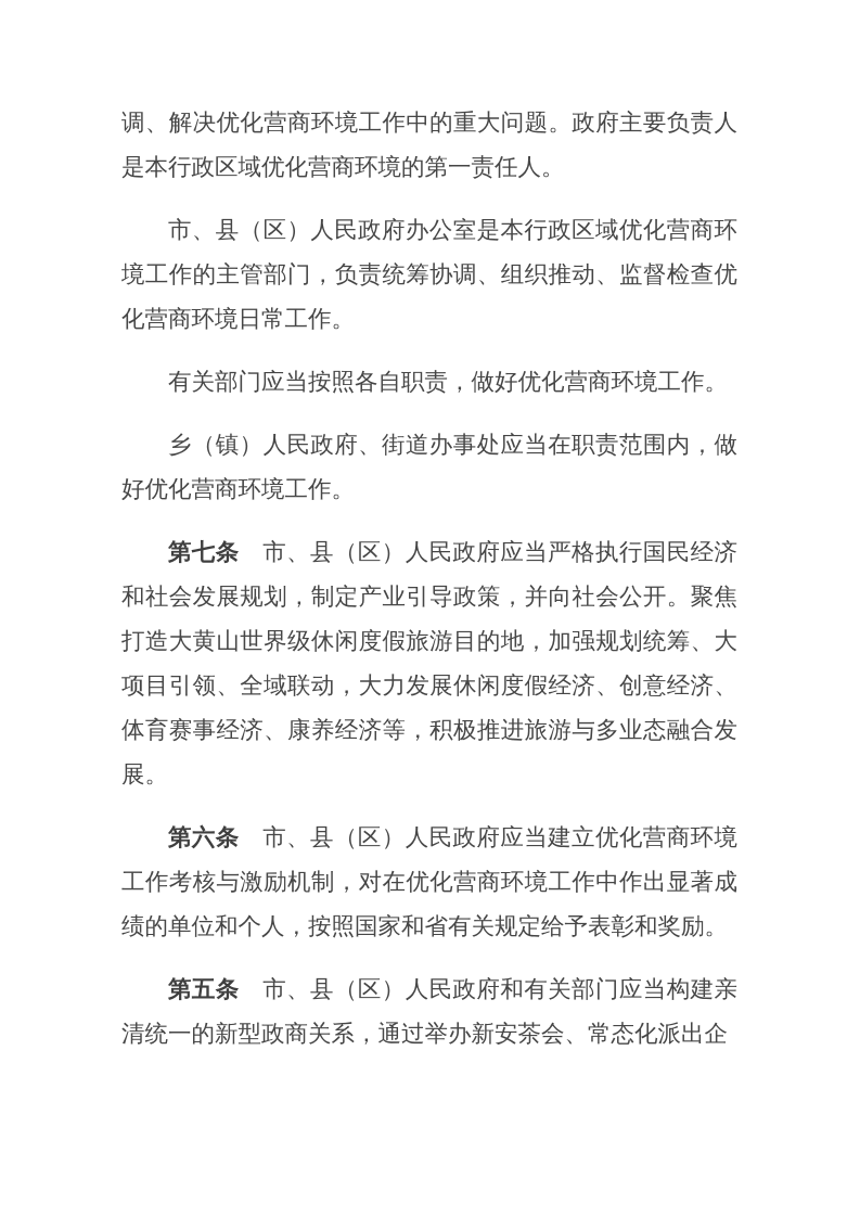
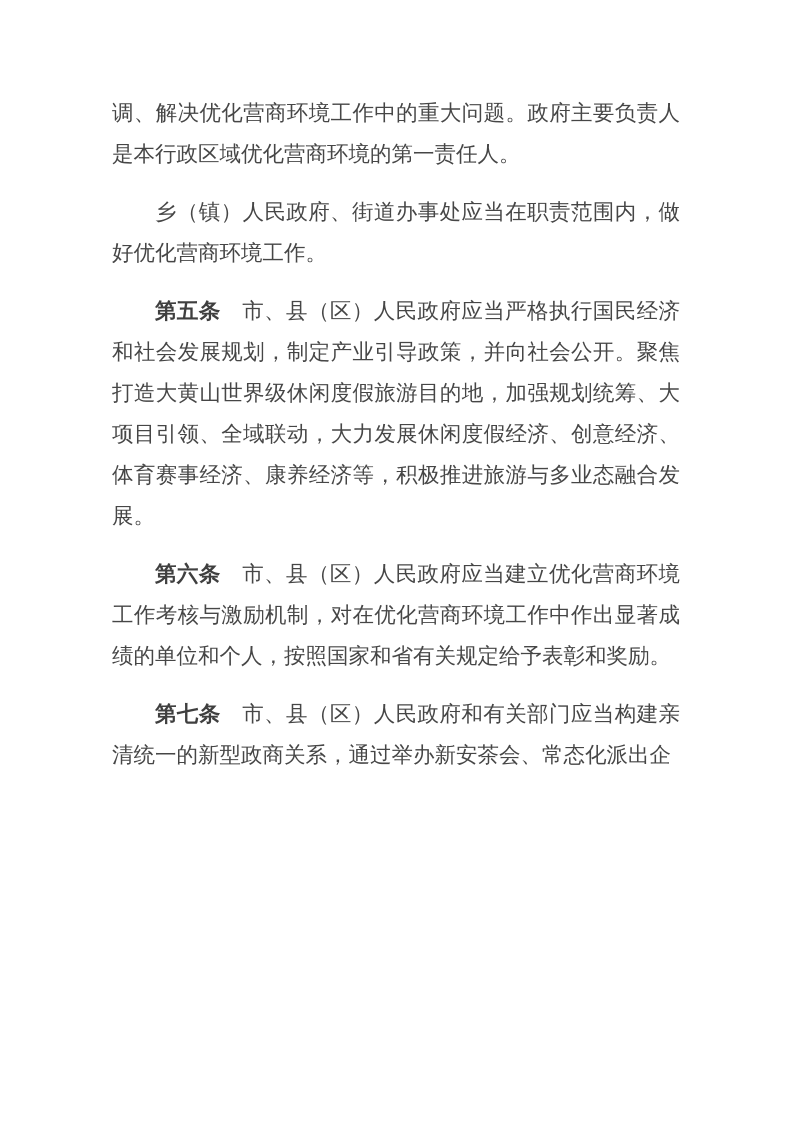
  调、解决优化营商环境工作中的重大问题。政府主要负责人是本行政区域优化营商环境的第一责任人。
- 市、县（区）人民政府办公室是本行政区域优化营商环境工作的主管部门，负责统筹协调、组织推动、监督检查优化营商环境日常工作。
- 有关部门应当按照各自职责，做好优化营商环境工作。
  乡（镇）人民政府、街道办事处应当在职责范围内，做好优化营商环境工作。
- 第七条 市、县（区）人民政府应当严格执行国民经济和社会发展规划，制定产业引导政策，并向社会公开。聚焦打造大黄山世界级休闲度假旅游目的地，加强规划统筹、大项目引领、全域联动，大力发展休闲度假经济、创意经济、体育赛事经济、康养经济等，积极推进旅游与多业态融合发展。
+ 第五条 市、县（区）人民政府应当严格执行国民经济和社会发展规划，制定产业引导政策，并向社会公开。聚焦打造大黄山世界级休闲度假旅游目的地，加强规划统筹、大项目引领、全域联动，大力发展休闲度假经济、创意经济、体育赛事经济、康养经济等，积极推进旅游与多业态融合发展。
  第六条 市、县（区）人民政府应当建立优化营商环境工作考核与激励机制，对在优化营商环境工作中作出显著成绩的单位和个人，按照国家和省有关规定给予表彰和奖励。
- 第五条 市、县（区）人民政府和有关部门应当构建亲清统一的新型政商关系，通过举办新安茶会、常态化派出企
+ 第七条 市、县（区）人民政府和有关部门应当构建亲清统一的新型政商关系，通过举办新安茶会、常态化派出企
